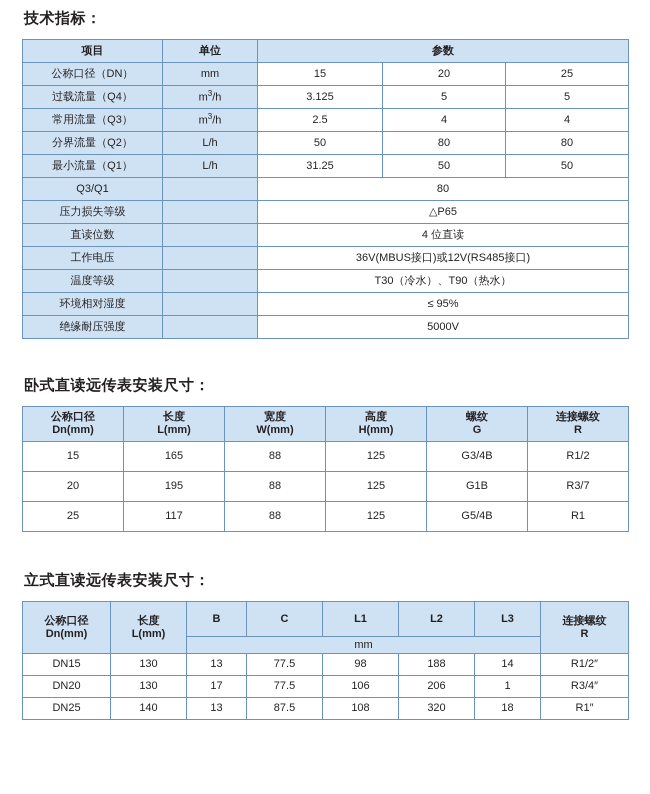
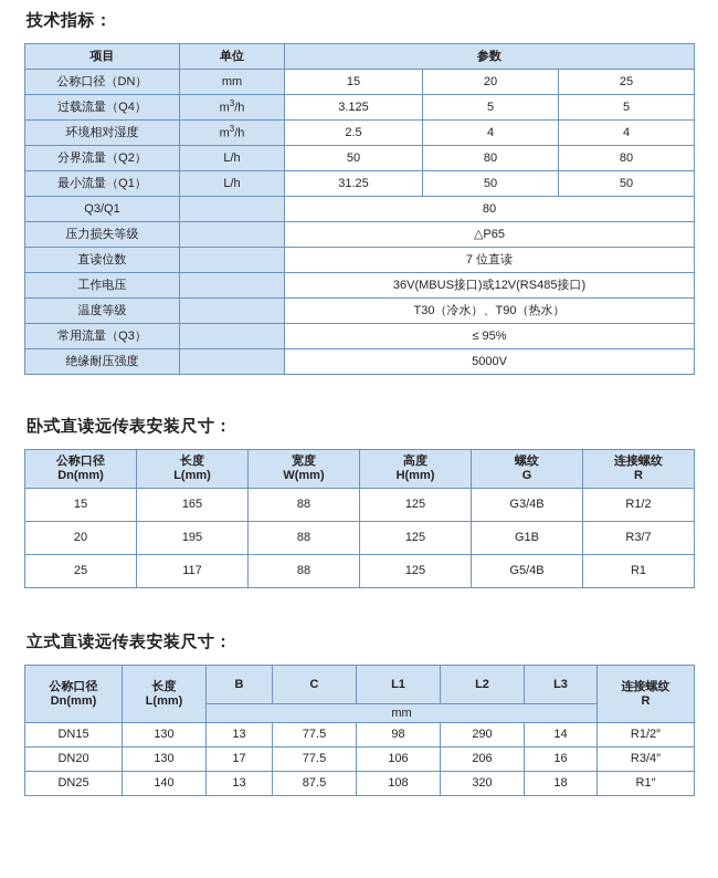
  技术指标：
  项目	单位	参数
  公称口径（DN）	mm	15	20	25
  过载流量（Q4）	m3/h	3.125	5	5
- 常用流量（Q3）	m3/h	2.5	4	4
+ 环境相对湿度	m3/h	2.5	4	4
  分界流量（Q2）	L/h	50	80	80
  最小流量（Q1）	L/h	31.25	50	50
  Q3/Q1		80
  压力损失等级		△P65
- 直读位数		4 位直读
+ 直读位数		7 位直读
  工作电压		36V(MBUS接口)或12V(RS485接口)
  温度等级		T30（冷水）、T90（热水）
- 环境相对湿度		≤ 95%
+ 常用流量（Q3）		≤ 95%
  绝缘耐压强度		5000V
  卧式直读远传表安装尺寸：
  公称口径 Dn(mm)	长度 L(mm)	宽度 W(mm)	高度 H(mm)	螺纹 G	连接螺纹 R
  15	165	88	125	G3/4B	R1/2
  20	195	88	125	G1B	R3/7
  25	117	88	125	G5/4B	R1
  立式直读远传表安装尺寸：
  公称口径 Dn(mm)	长度 L(mm)	B	C	L1	L2	L3	连接螺纹 R
  mm
- DN15	130	13	77.5	98	188	14	R1/2″
+ DN15	130	13	77.5	98	290	14	R1/2″
- DN20	130	17	77.5	106	206	1	R3/4″
+ DN20	130	17	77.5	106	206	16	R3/4″
  DN25	140	13	87.5	108	320	18	R1″
